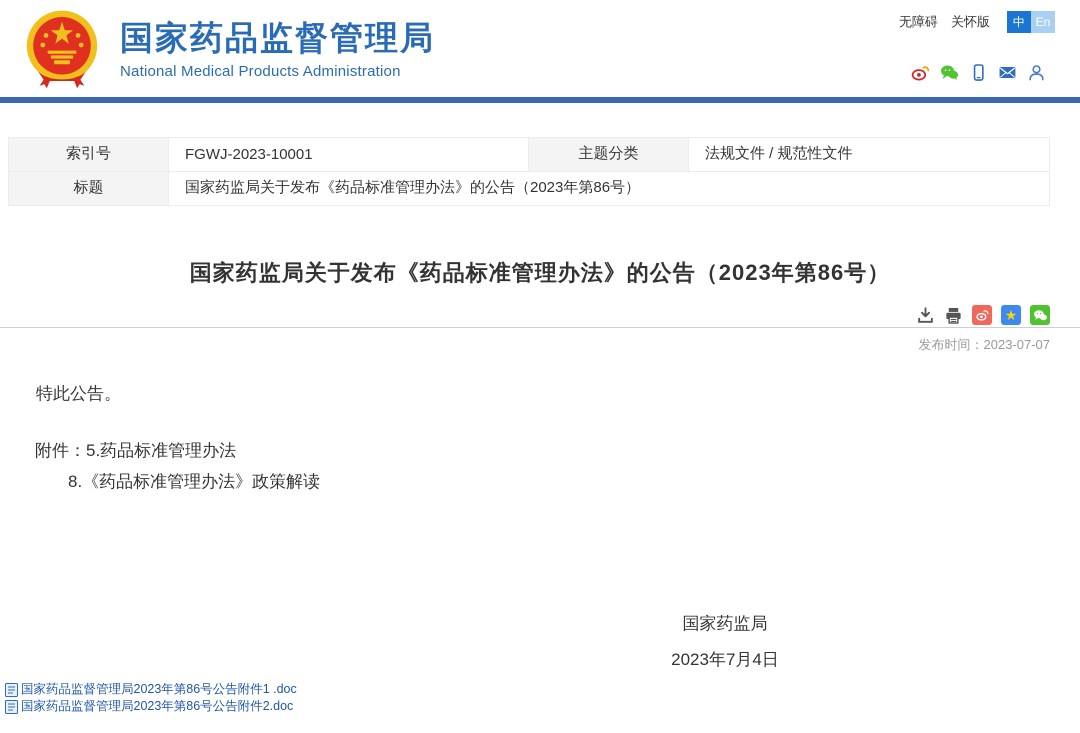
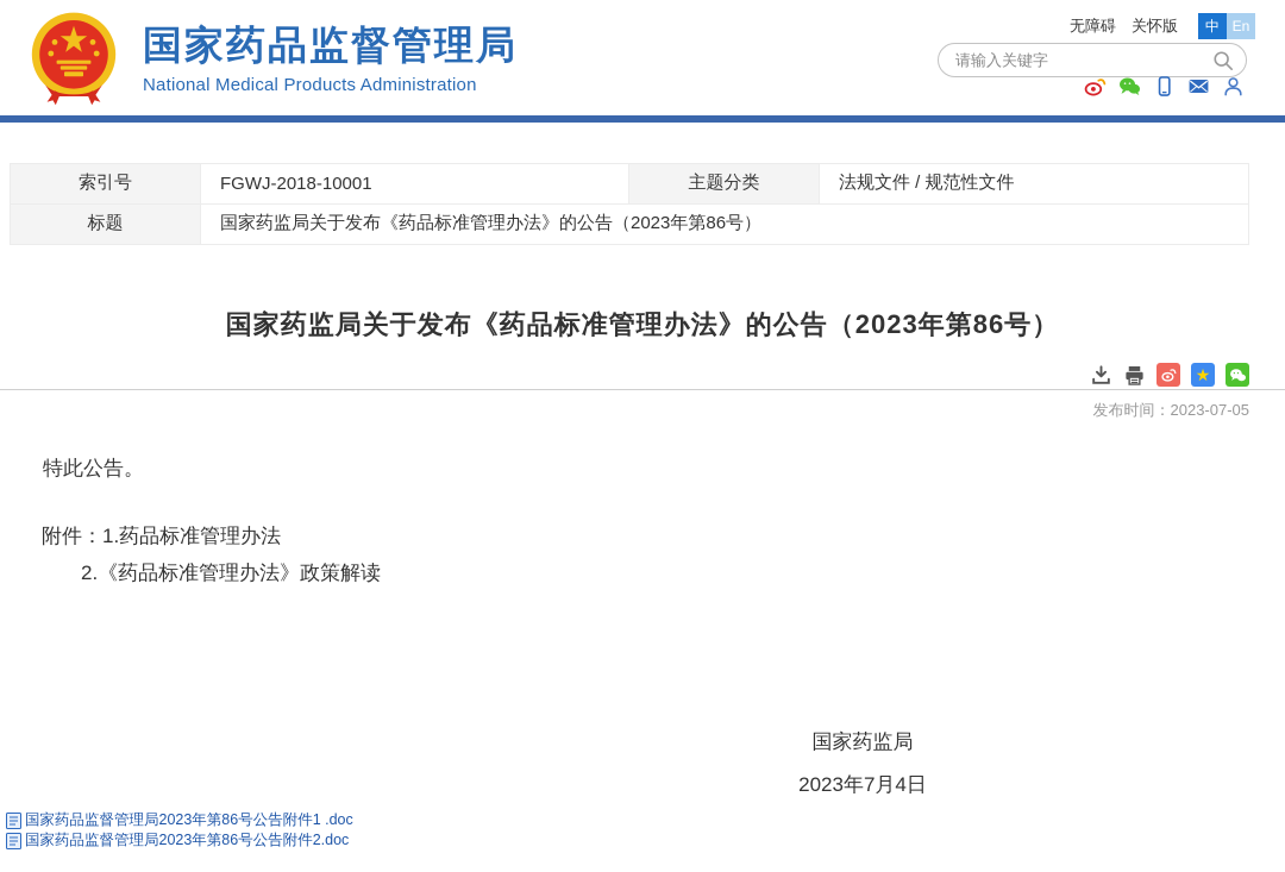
  国家药品监督管理局
  National Medical Products Administration
  无障碍
  关怀版
  中
  En
+ 请输入关键字
- 索引号	FGWJ-2023-10001	主题分类	法规文件 / 规范性文件
+ 索引号	FGWJ-2018-10001	主题分类	法规文件 / 规范性文件
  标题	国家药监局关于发布《药品标准管理办法》的公告（2023年第86号）
  国家药监局关于发布《药品标准管理办法》的公告（2023年第86号）
  ★
- 发布时间：2023-07-07
+ 发布时间：2023-07-05
  特此公告。
- 附件：5.药品标准管理办法
+ 附件：1.药品标准管理办法
- 8.《药品标准管理办法》政策解读
+ 2.《药品标准管理办法》政策解读
  国家药监局
  2023年7月4日
  国家药品监督管理局2023年第86号公告附件1 .doc
  国家药品监督管理局2023年第86号公告附件2.doc
